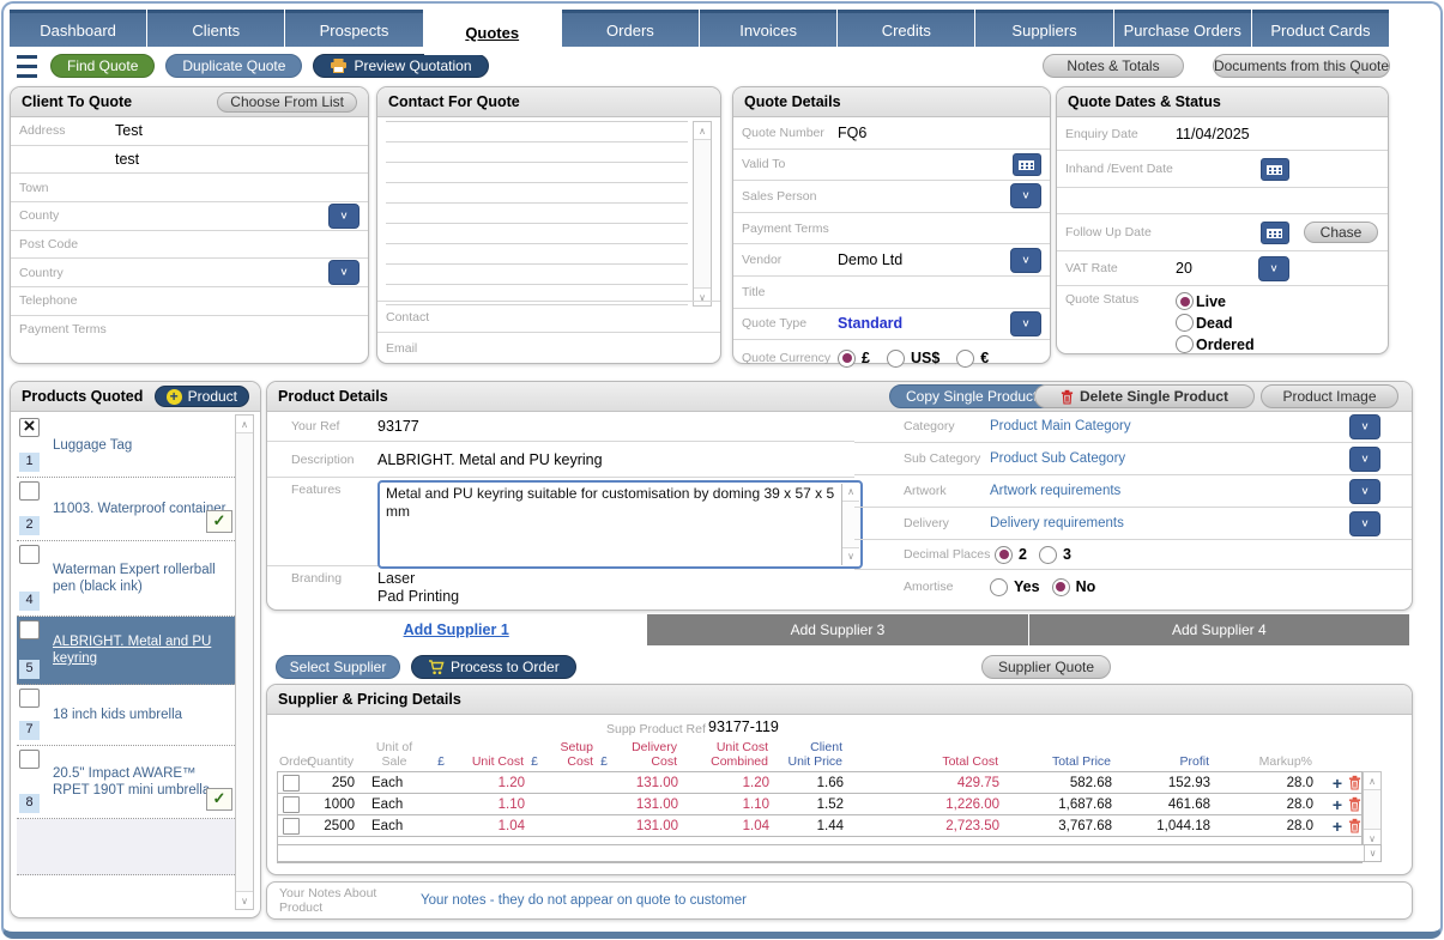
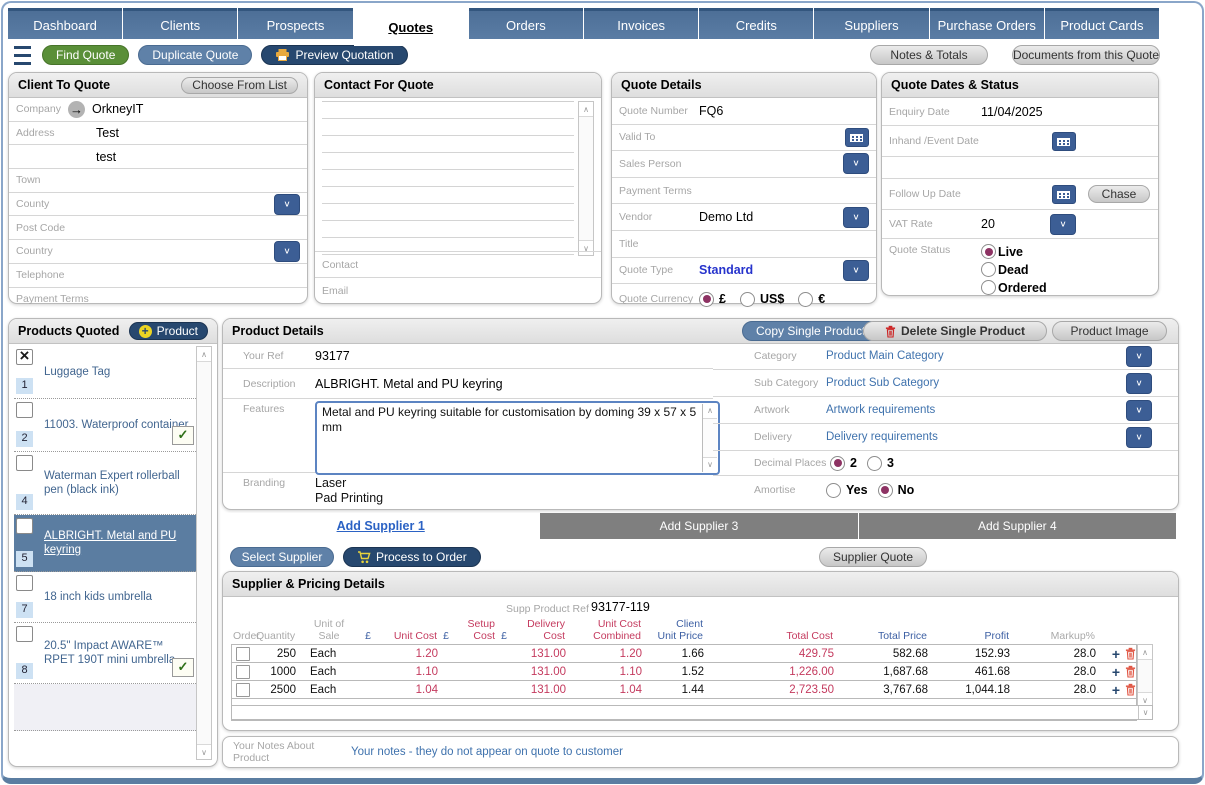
  Dashboard
  Clients
  Prospects
  Quotes
  Orders
  Invoices
  Credits
  Suppliers
  Purchase Orders
  Product Cards
  Find Quote
  Duplicate Quote
  Preview Quotation
  Notes & Totals
  Documents from this Quote
  Client To Quote
  Choose From List
+ Company
+ →
+ OrkneyIT
  Address
  Test
  test
  Town
  County
  Post Code
  Country
  Telephone
  Payment Terms
  Contact For Quote
  ∧
  ∨
  Contact
  Email
  Quote Details
  Quote Number
  FQ6
  Valid To
  Sales Person
  Payment Terms
  Vendor
  Demo Ltd
  Title
  Quote Type
  Standard
  Quote Currency
  £
  US$
  €
  Quote Dates & Status
  Enquiry Date
  11/04/2025
  Inhand /Event Date
  Follow Up Date
  Chase
  VAT Rate
  20
  Quote Status
  Live
  Dead
  Ordered
  Products Quoted
  +
  Product
  1
  Luggage Tag
  2
  11003. Waterproof container
  ✓
  4
  Waterman Expert rollerball pen (black ink)
  5
  ALBRIGHT. Metal and PU keyring
  7
  18 inch kids umbrella
  8
  20.5" Impact AWARE™ RPET 190T mini umbrell
  ✓
  ∧
  ∨
  Product Details
  Copy Single Produc
  Delete Single Product
  Product Image
  Your Ref
  93177
  Description
  ALBRIGHT. Metal and PU keyring
  Features
  Metal and PU keyring suitable for customisation by doming 39 x 57 x 5 mm
  ∧
  ∨
  Branding
  Laser
  Pad Printing
  Category
  Product Main Category
  Sub Category
  Product Sub Category
  Artwork
  Artwork requirements
  Delivery
  Delivery requirements
  Decimal Places
  2
  3
  Amortise
  Yes
  No
  Add Supplier 1
  Add Supplier 3
  Add Supplier 4
  Select Supplier
  Process to Order
  Supplier Quote
  Supplier & Pricing Details
  Supp Product Ref
  93177-119
  Orde
  Quantity
  Unit of
  Sale
  £
  Unit Cost
  £
  Setup
  Cost
  £
  Delivery
  Cost
  Unit Cost
  Combined
  Client
  Unit Price
  Total Cost
  Total Price
  Profit
  Markup%
  250
  Each
  1.20
  131.00
  1.20
  1.66
  429.75
  582.68
  152.93
  28.0
  +
  1000
  Each
  1.10
  131.00
  1.10
  1.52
  1,226.00
  1,687.68
  461.68
  28.0
  +
  2500
  Each
  1.04
  131.00
  1.04
  1.44
  2,723.50
  3,767.68
  1,044.18
  28.0
  +
  ∧
  ∨
  ∨
  Your Notes About Product
  Your notes - they do not appear on quote to customer
